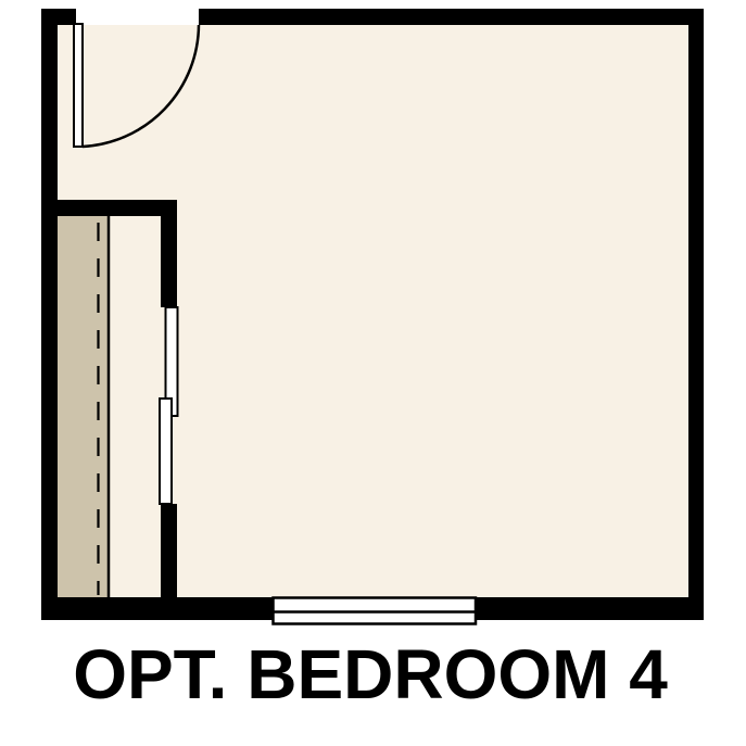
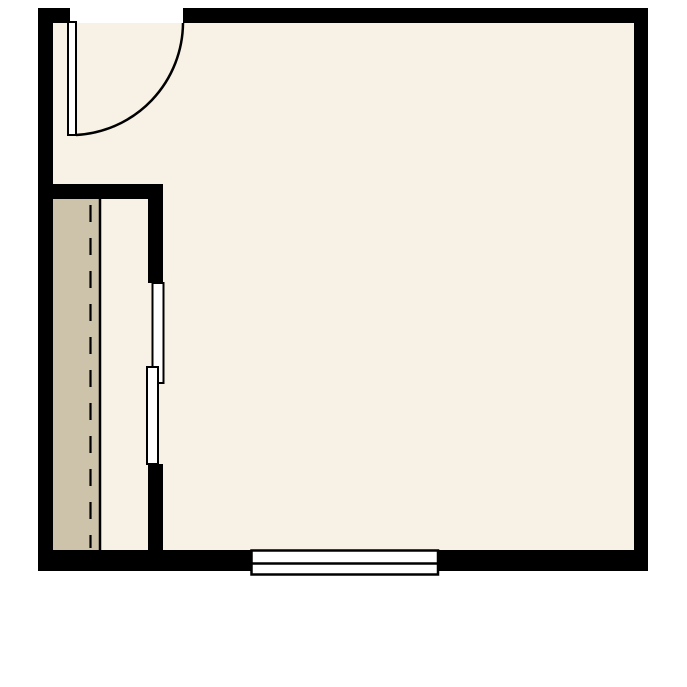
- OPT. BEDROOM 4
